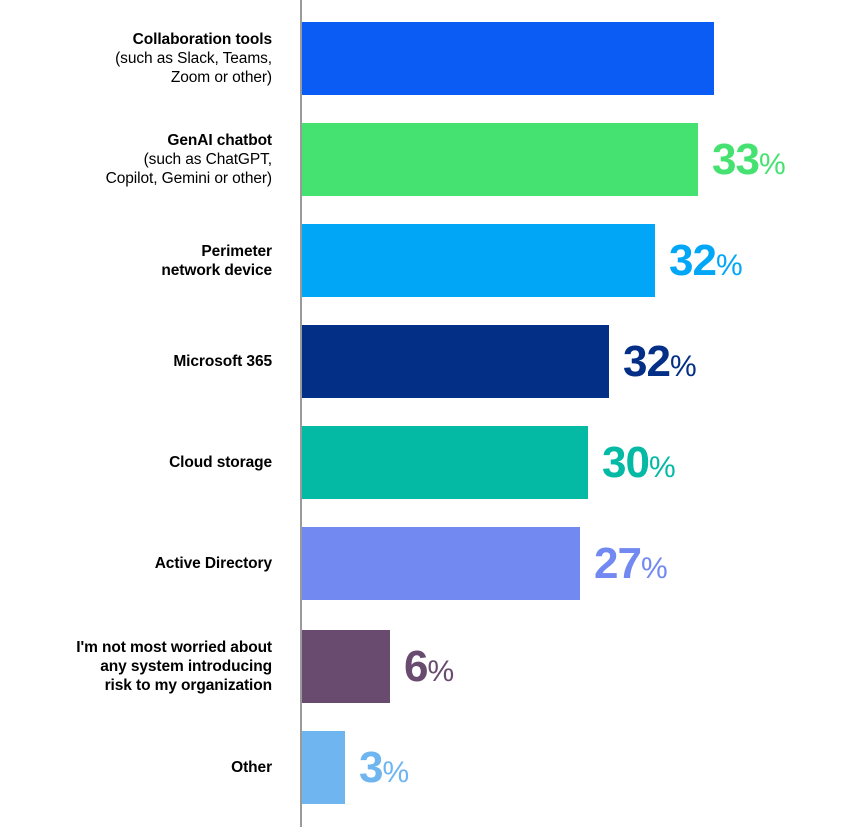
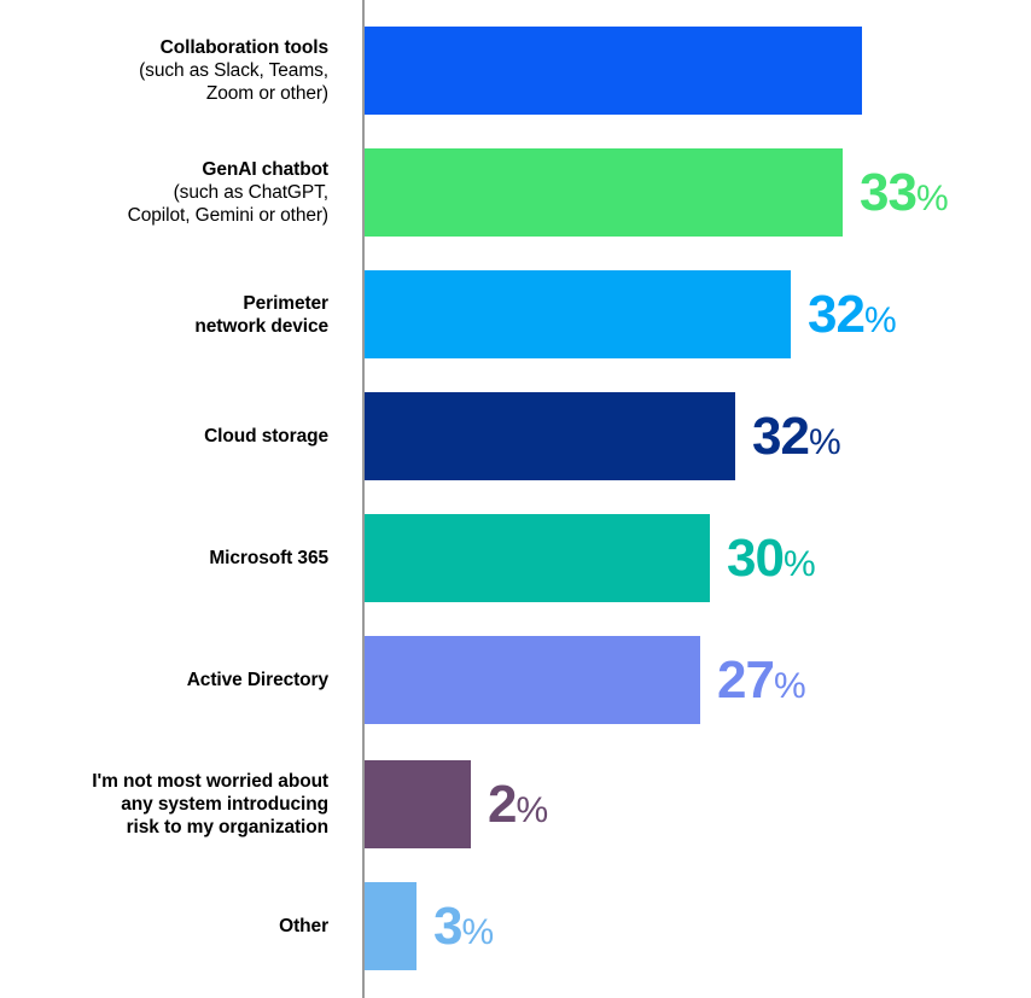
  Collaboration tools
  (such as Slack, Teams,
  Zoom or other)
  GenAI chatbot
  (such as ChatGPT,
  Copilot, Gemini or other)
  33%
  Perimeter
  network device
  32%
- Microsoft 365
+ Cloud storage
  32%
- Cloud storage
+ Microsoft 365
  30%
  Active Directory
  27%
  I'm not most worried about
  any system introducing
  risk to my organization
- 6%
+ 2%
  Other
  3%
